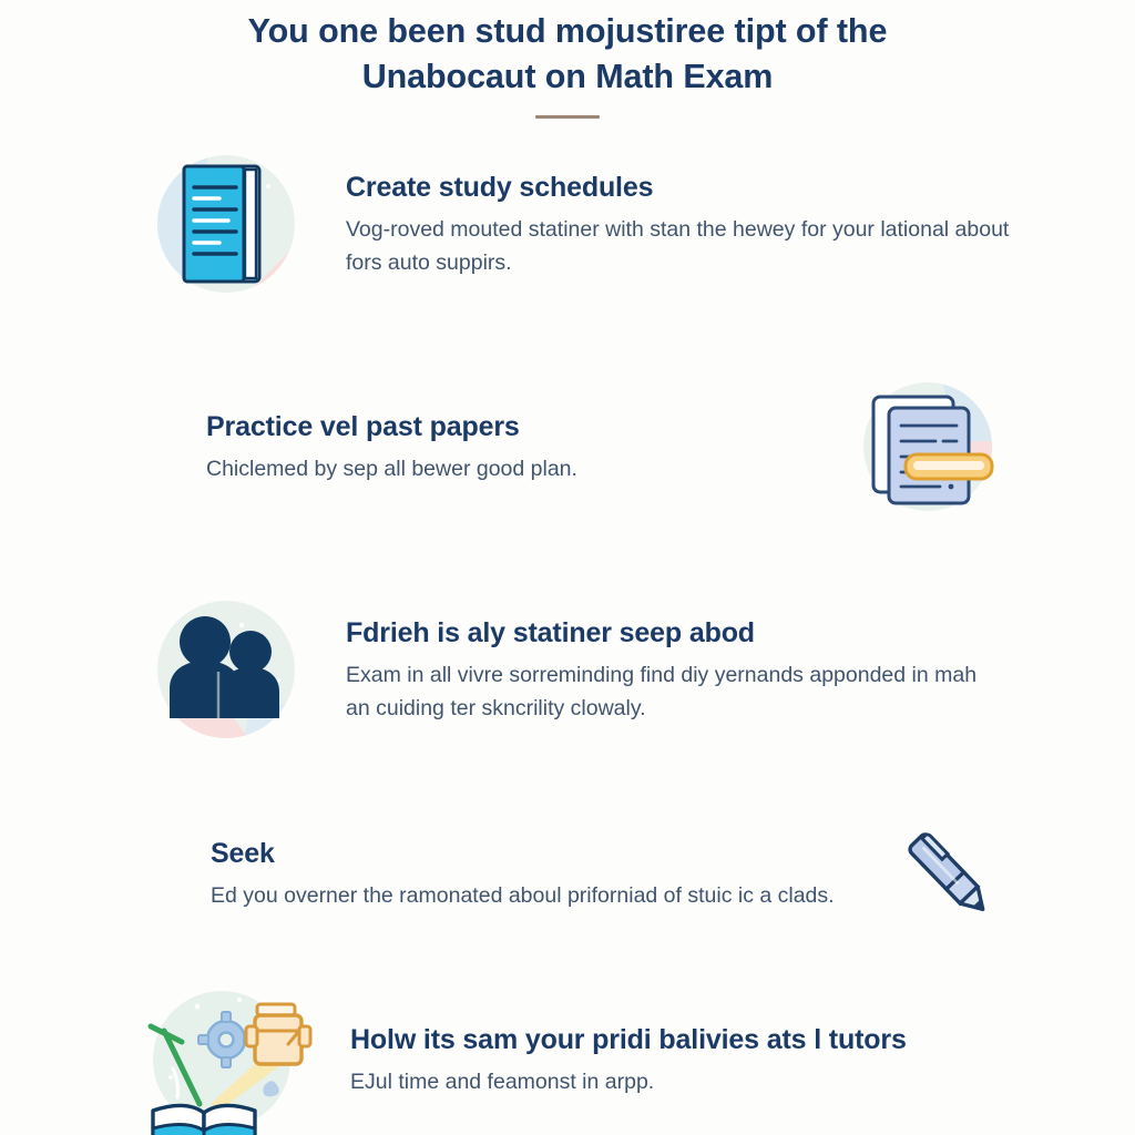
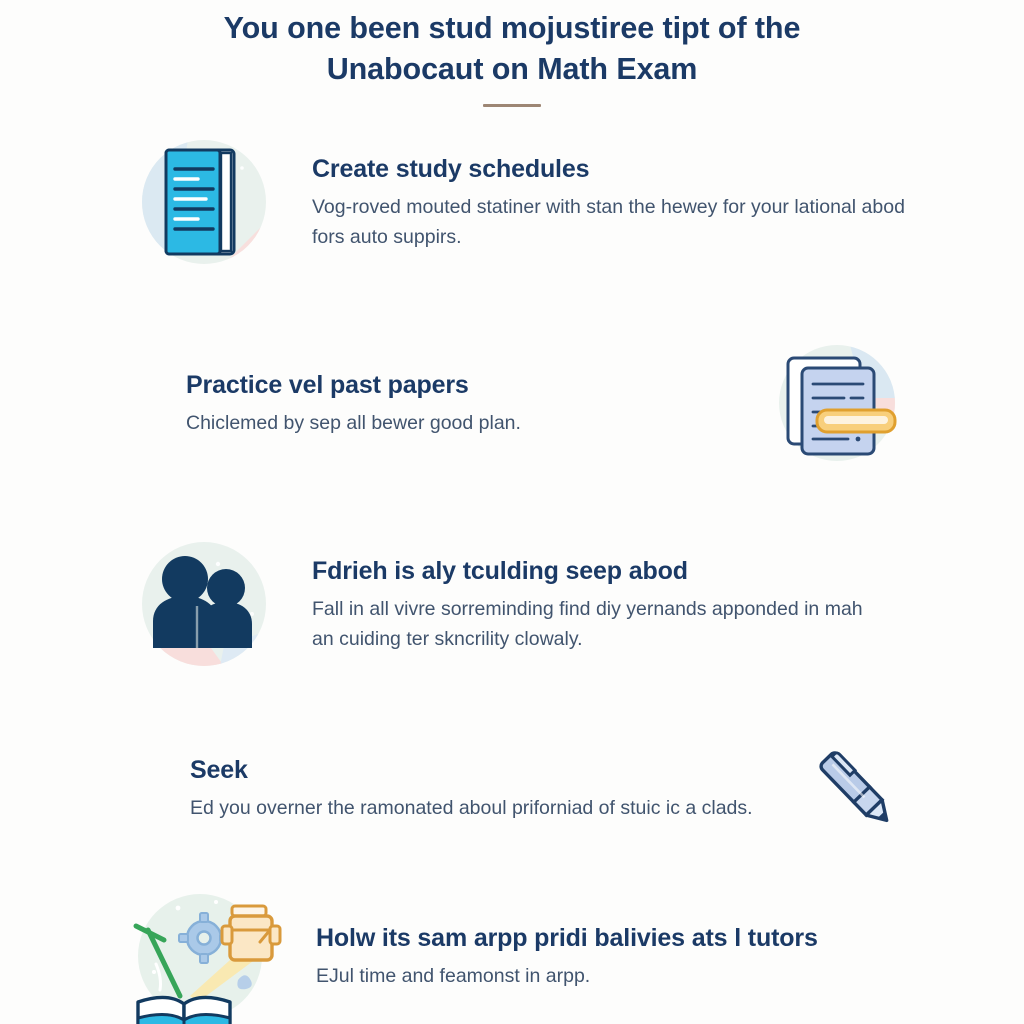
  You one been stud mojustiree tipt of the
  Unabocaut on Math Exam
  Create study schedules
- Vog-roved mouted statiner with stan the hewey for your lational about fors auto suppirs.
+ Vog-roved mouted statiner with stan the hewey for your lational abod fors auto suppirs.
  Practice vel past papers
  Chiclemed by sep all bewer good plan.
- Fdrieh is aly statiner seep abod
+ Fdrieh is aly tculding seep abod
- Exam in all vivre sorreminding find diy yernands apponded in mah an cuiding ter skncrility clowaly.
+ Fall in all vivre sorreminding find diy yernands apponded in mah an cuiding ter skncrility clowaly.
  Seek
  Ed you overner the ramonated aboul priforniad of stuic ic a clads.
- Holw its sam your pridi balivies ats l tutors
+ Holw its sam arpp pridi balivies ats l tutors
  EJul time and feamonst in arpp.
